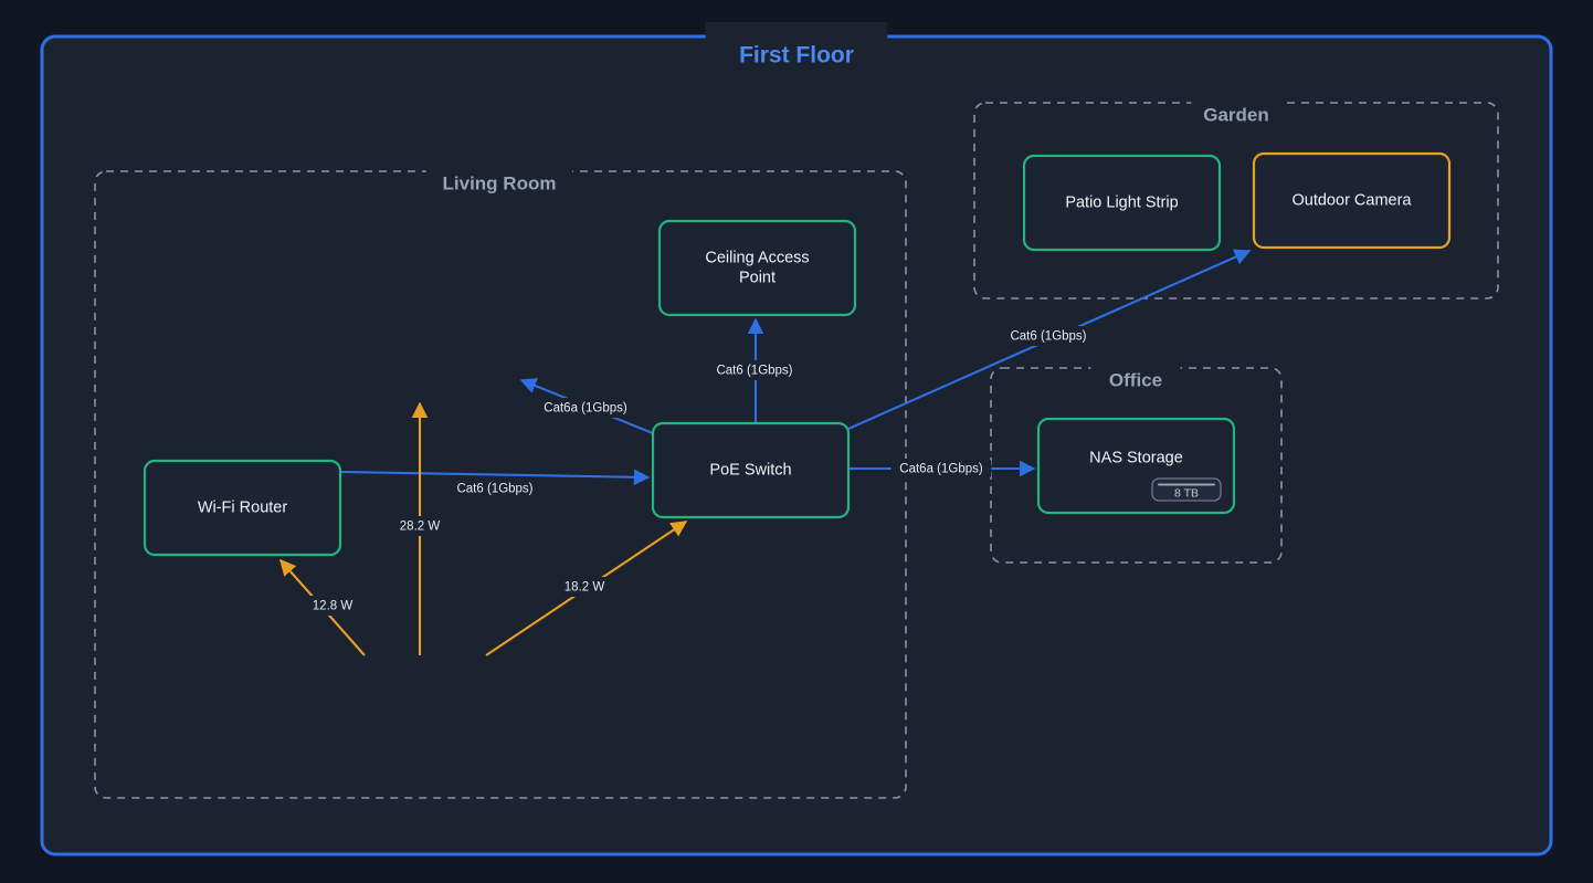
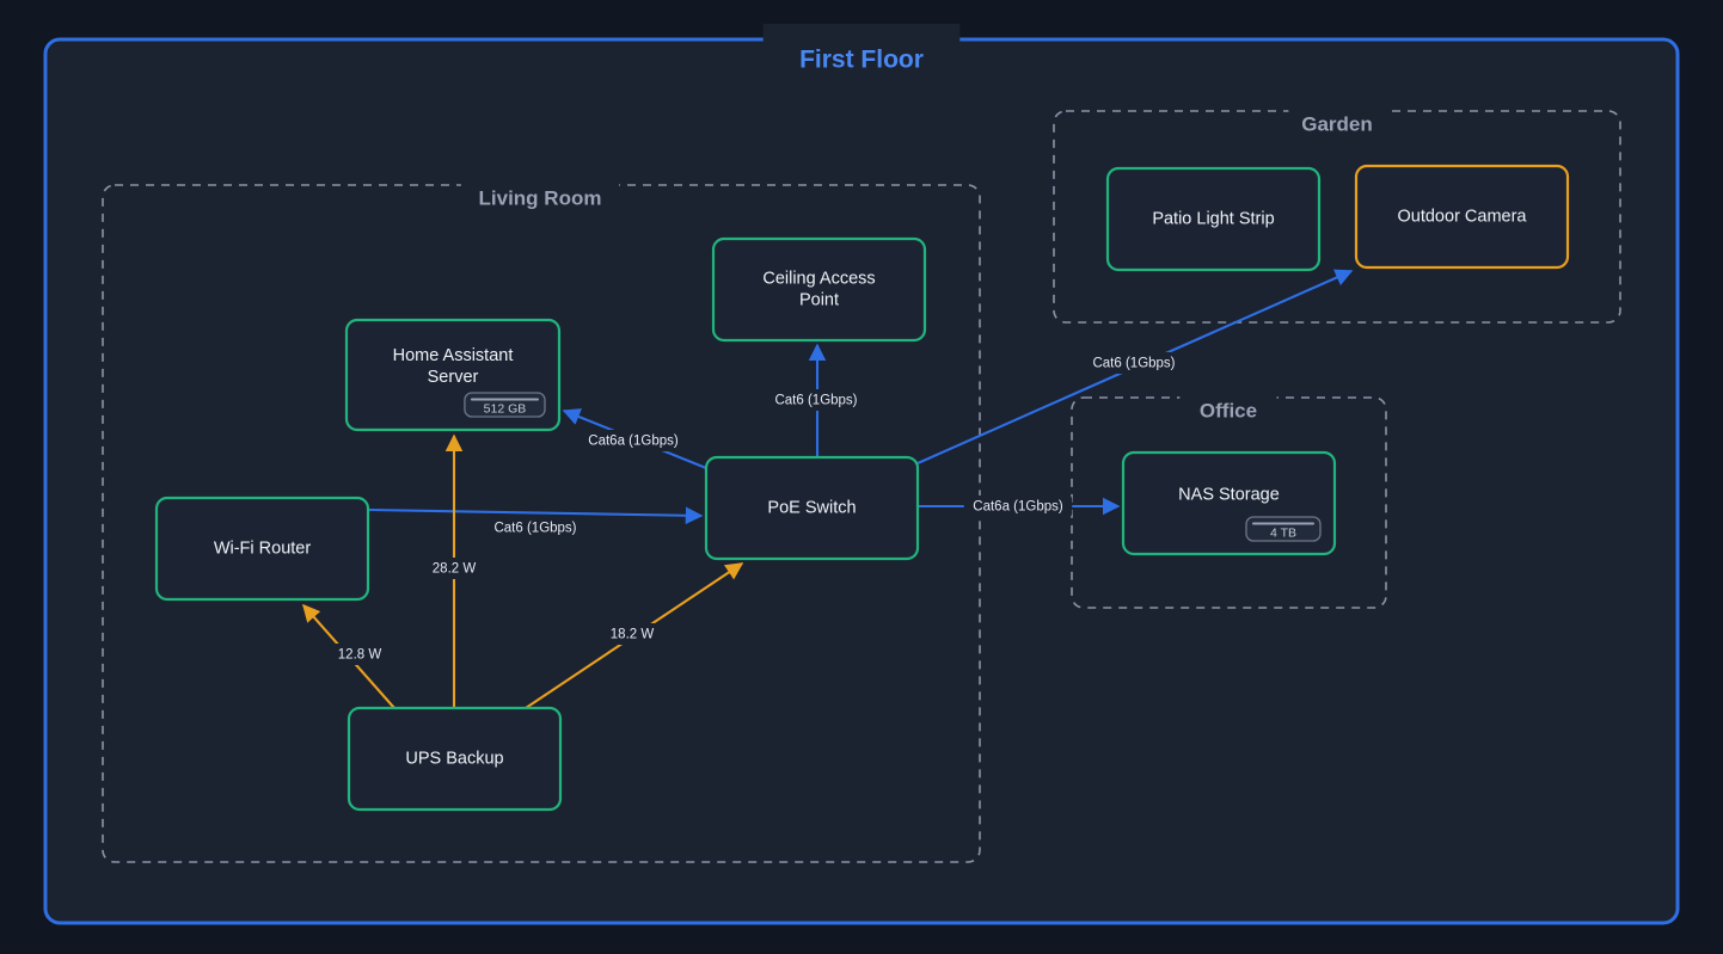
  First Floor
  Living Room
  Garden
  Office
+ Home Assistant Server
+ 512 GB
  Ceiling Access Point
  Wi-Fi Router
  PoE Switch
+ UPS Backup
  Patio Light Strip
  Outdoor Camera
  NAS Storage
- 8 TB
+ 4 TB
  Cat6a (1Gbps)
  Cat6 (1Gbps)
  Cat6 (1Gbps)
  Cat6 (1Gbps)
  Cat6a (1Gbps)
  28.2 W
  12.8 W
  18.2 W
